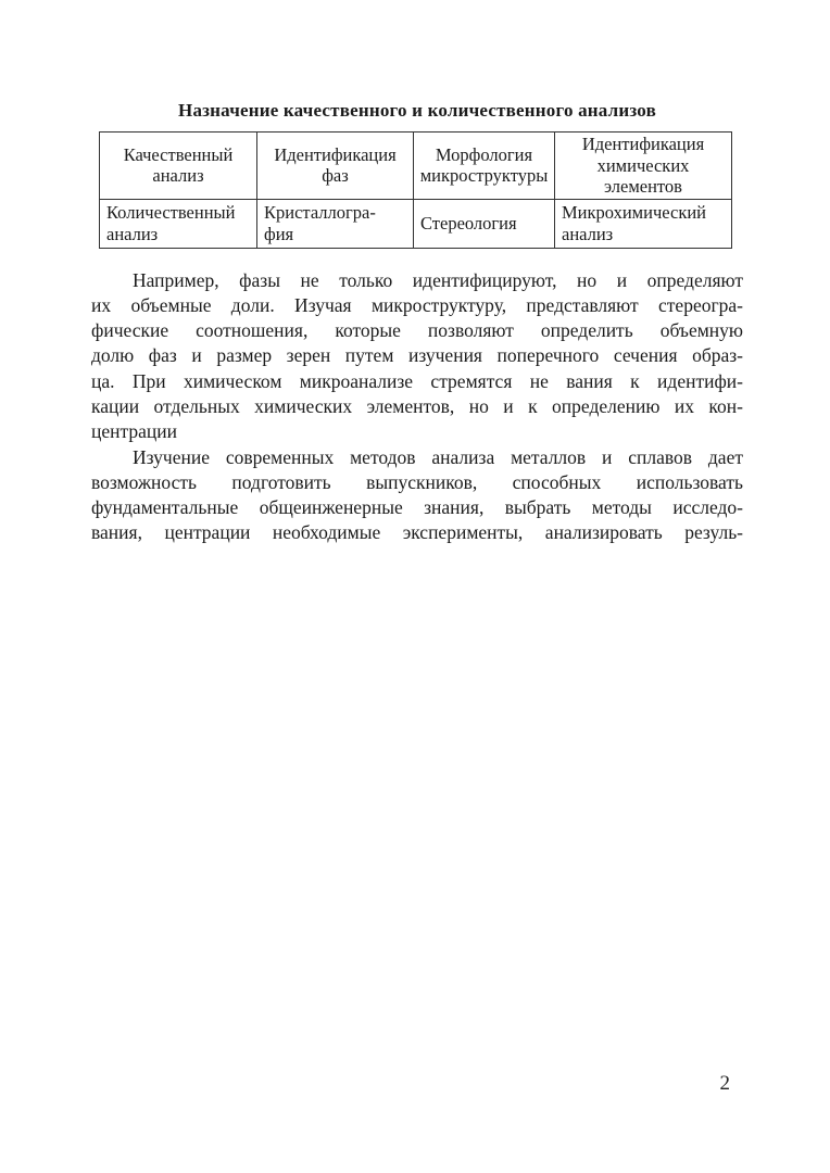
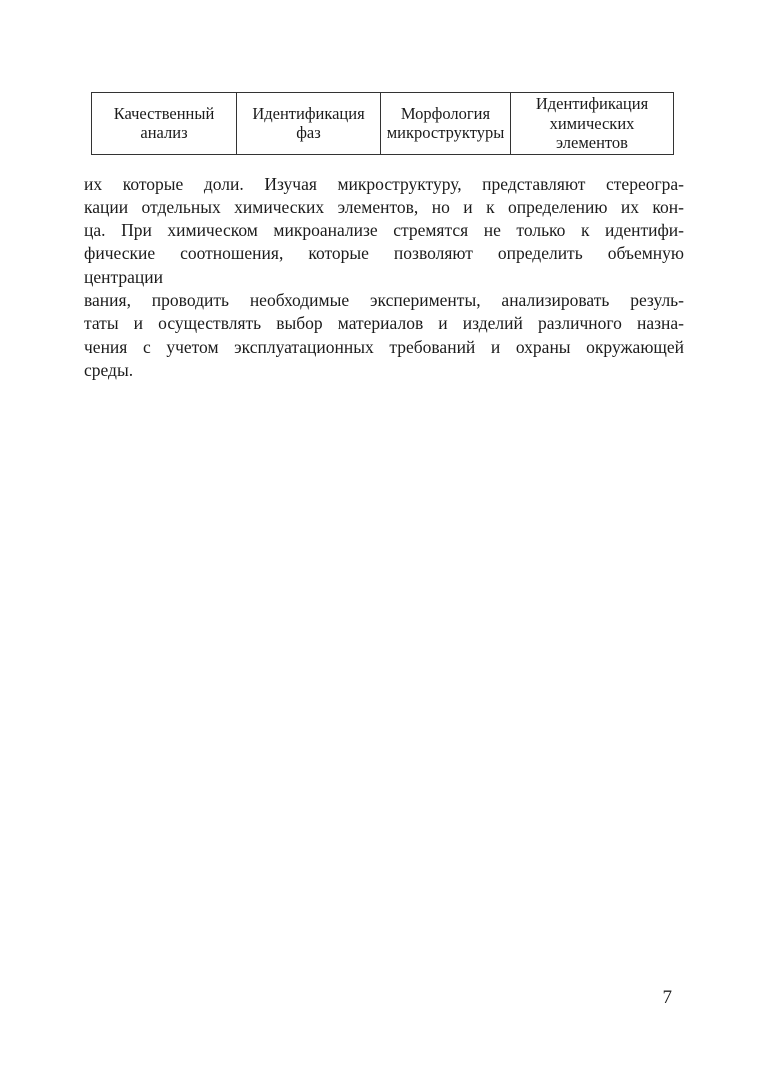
- Назначение качественного и количественного анализов
  Качественный анализ	Идентификация фаз	Морфология микроструктуры	Идентификация химических элементов
- Количественный анализ	Кристаллогра- фия	Стереология	Микрохимический анализ
- Например, фазы не только идентифицируют, но и определяют
- их объемные доли. Изучая микроструктуру, представляют стереогра-
+ их которые доли. Изучая микроструктуру, представляют стереогра-
- фические соотношения, которые позволяют определить объемную
+ кации отдельных химических элементов, но и к определению их кон-
- долю фаз и размер зерен путем изучения поперечного сечения образ-
- ца. При химическом микроанализе стремятся не вания к идентифи-
+ ца. При химическом микроанализе стремятся не только к идентифи-
- кации отдельных химических элементов, но и к определению их кон-
+ фические соотношения, которые позволяют определить объемную
  центрации
- Изучение современных методов анализа металлов и сплавов дает
- возможность подготовить выпускников, способных использовать
- фундаментальные общеинженерные знания, выбрать методы исследо-
- вания, центрации необходимые эксперименты, анализировать резуль-
+ вания, проводить необходимые эксперименты, анализировать резуль-
+ таты и осуществлять выбор материалов и изделий различного назна-
+ чения с учетом эксплуатационных требований и охраны окружающей
+ среды.
- 2
+ 7
